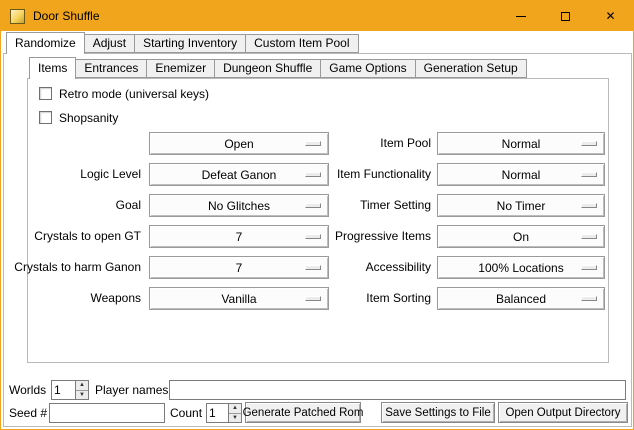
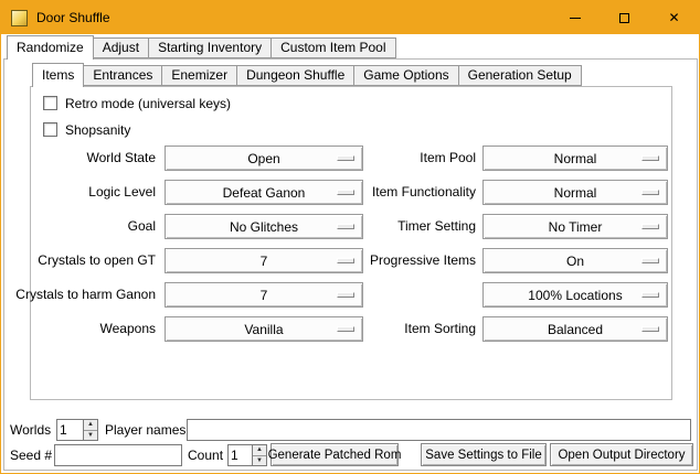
  Door Shuffle
  ✕
  Randomize
  Adjust
  Starting Inventory
  Custom Item Pool
  Items
  Entrances
  Enemizer
  Dungeon Shuffle
  Game Options
  Generation Setup
  Retro mode (universal keys)
  Shopsanity
+ World State
  Open
  Item Pool
  Normal
  Logic Level
  Defeat Ganon
  Item Functionality
  Normal
  Goal
  No Glitches
  Timer Setting
  No Timer
  Crystals to open GT
  7
  Progressive Items
  On
  Crystals to harm Ganon
  7
- Accessibility
  100% Locations
  Weapons
  Vanilla
  Item Sorting
  Balanced
  Worlds
  1
  Player names
  Seed #
  Count
  1
  Generate Patched Rom
  Save Settings to File
  Open Output Directory
